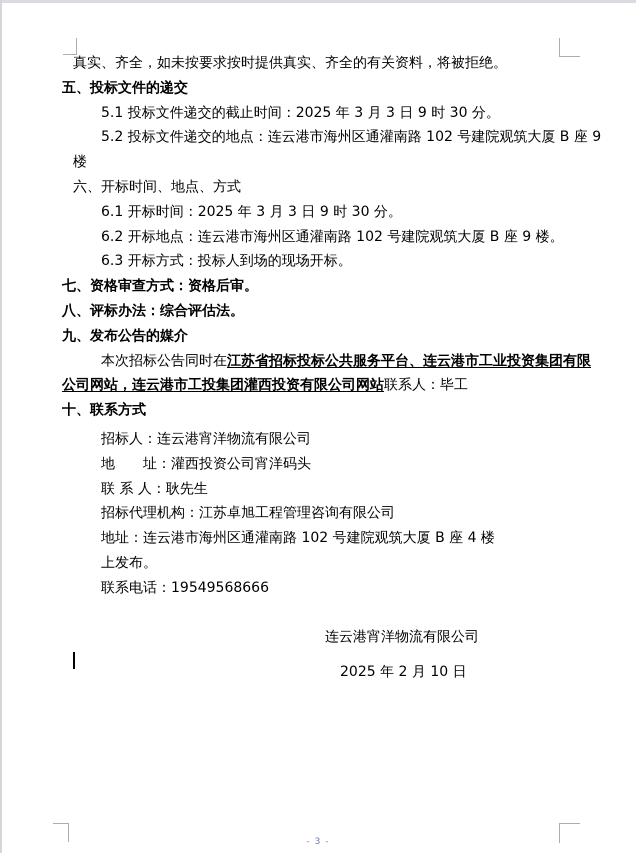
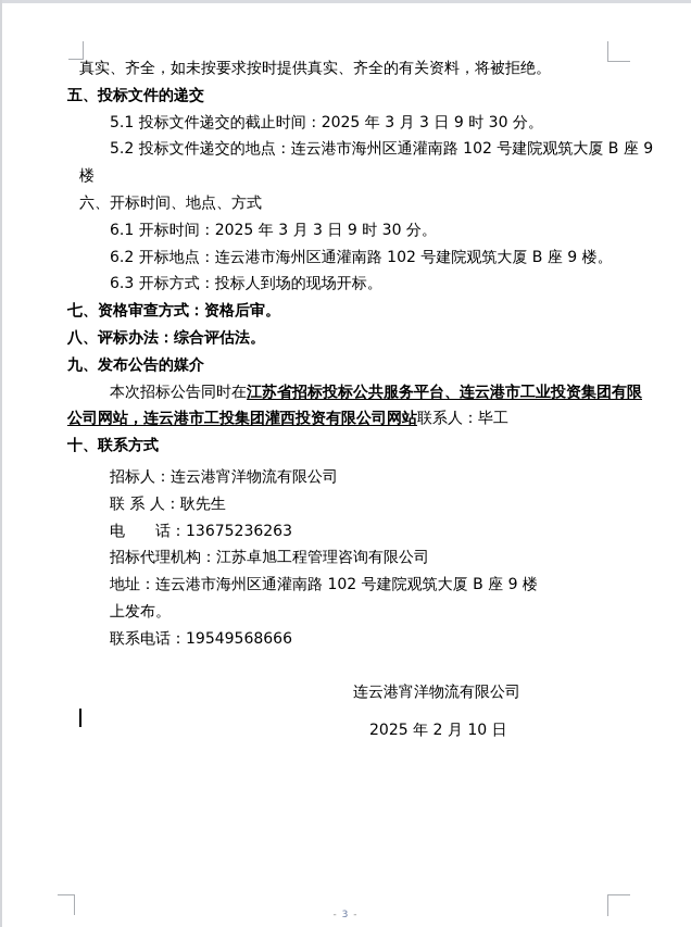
  真实、齐全，如未按要求按时提供真实、齐全的有关资料，将被拒绝。
  五、投标文件的递交
  5.1 投标文件递交的截止时间：2025 年 3 月 3 日 9 时 30 分。
  5.2 投标文件递交的地点：连云港市海州区通灌南路 102 号建院观筑大厦 B 座 9
  楼
  六、开标时间、地点、方式
  6.1 开标时间：2025 年 3 月 3 日 9 时 30 分。
  6.2 开标地点：连云港市海州区通灌南路 102 号建院观筑大厦 B 座 9 楼。
  6.3 开标方式：投标人到场的现场开标。
  七、资格审查方式：资格后审。
  八、评标办法：综合评估法。
  九、发布公告的媒介
  本次招标公告同时在江苏省招标投标公共服务平台、连云港市工业投资集团有限
  公司网站，连云港市工投集团灌西投资有限公司网站联系人：毕工
  十、联系方式
  招标人：连云港宵洋物流有限公司
- 地 址：灌西投资公司宵洋码头
  联 系 人：耿先生
+ 电 话：13675236263
  招标代理机构：江苏卓旭工程管理咨询有限公司
- 地址：连云港市海州区通灌南路 102 号建院观筑大厦 B 座 4 楼
+ 地址：连云港市海州区通灌南路 102 号建院观筑大厦 B 座 9 楼
  上发布。
  联系电话：19549568666
  连云港宵洋物流有限公司
  2025 年 2 月 10 日
  - 3 -
